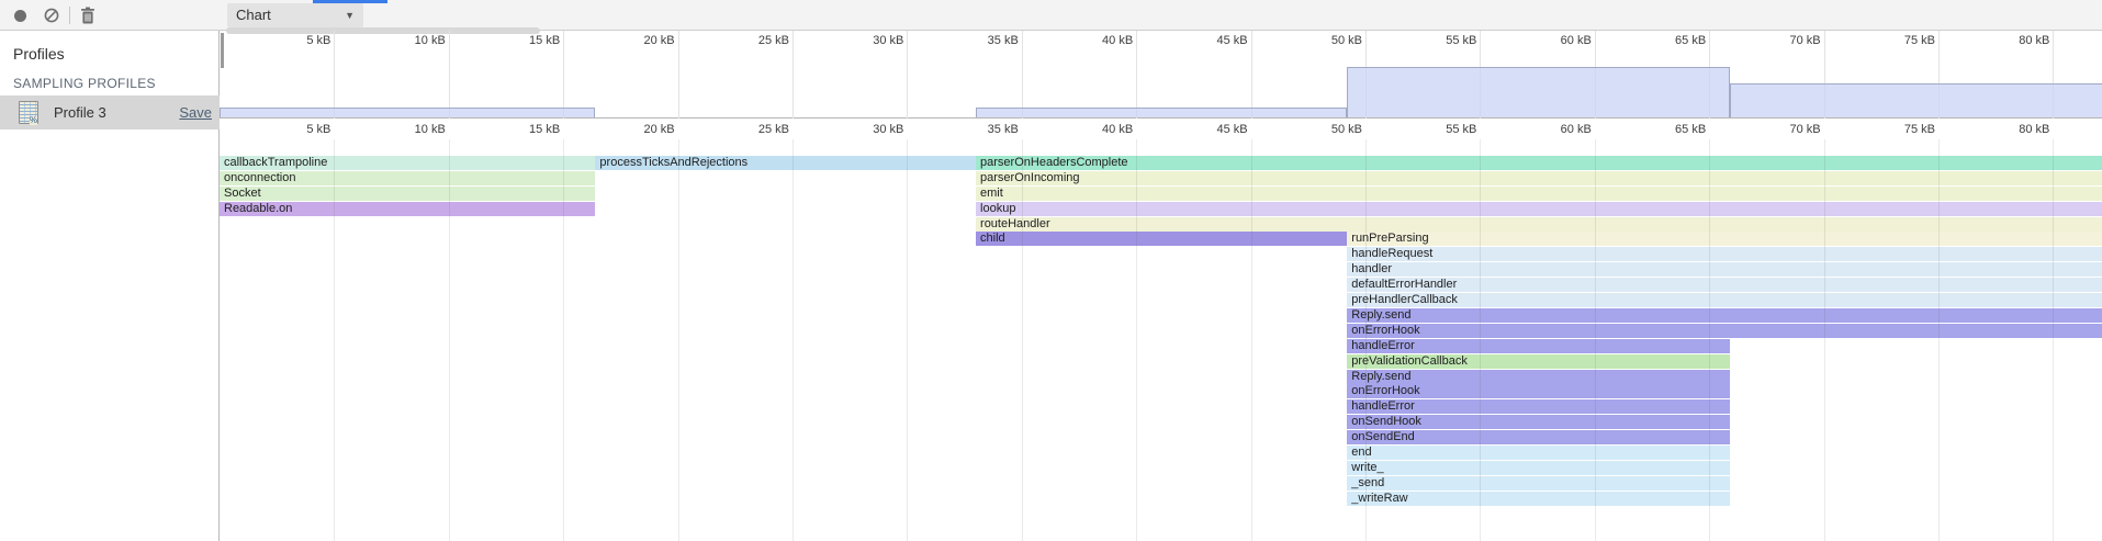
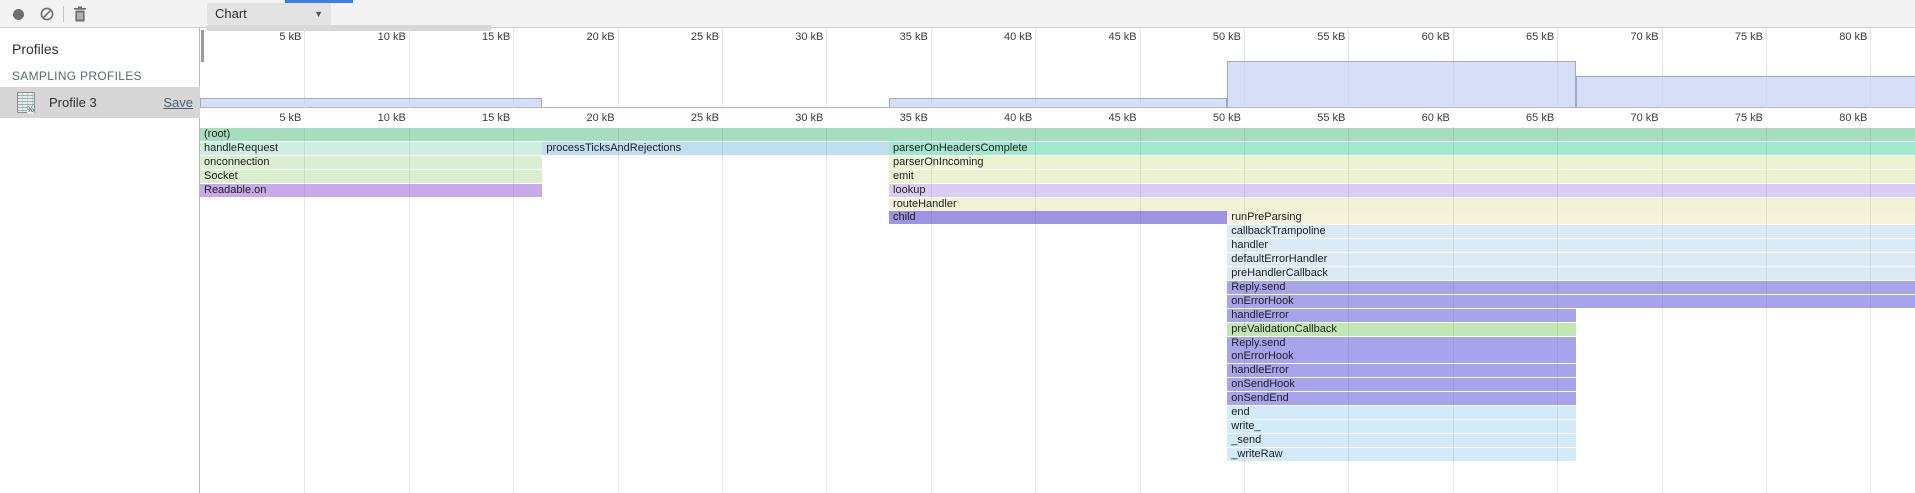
  Chart
  ▼
  Profiles
  SAMPLING PROFILES
  %
  Profile 3
  Save
  5 kB
  10 kB
  15 kB
  20 kB
  25 kB
  30 kB
  35 kB
  40 kB
  45 kB
  50 kB
  55 kB
  60 kB
  65 kB
  70 kB
  75 kB
  80 kB
  5 kB
  10 kB
  15 kB
  20 kB
  25 kB
  30 kB
  35 kB
  40 kB
  45 kB
  50 kB
  55 kB
  60 kB
  65 kB
  70 kB
  75 kB
  80 kB
+ (root)
- callbackTrampoline
+ handleRequest
  processTicksAndRejections
  parserOnHeadersComplete
  onconnection
  parserOnIncoming
  Socket
  emit
  Readable.on
  lookup
  routeHandler
  child
  runPreParsing
- handleRequest
+ callbackTrampoline
  handler
  defaultErrorHandler
  preHandlerCallback
  Reply.send
  onErrorHook
  handleError
  preValidationCallback
  Reply.send
  onErrorHook
  handleError
  onSendHook
  onSendEnd
  end
  write_
  _send
  _writeRaw
